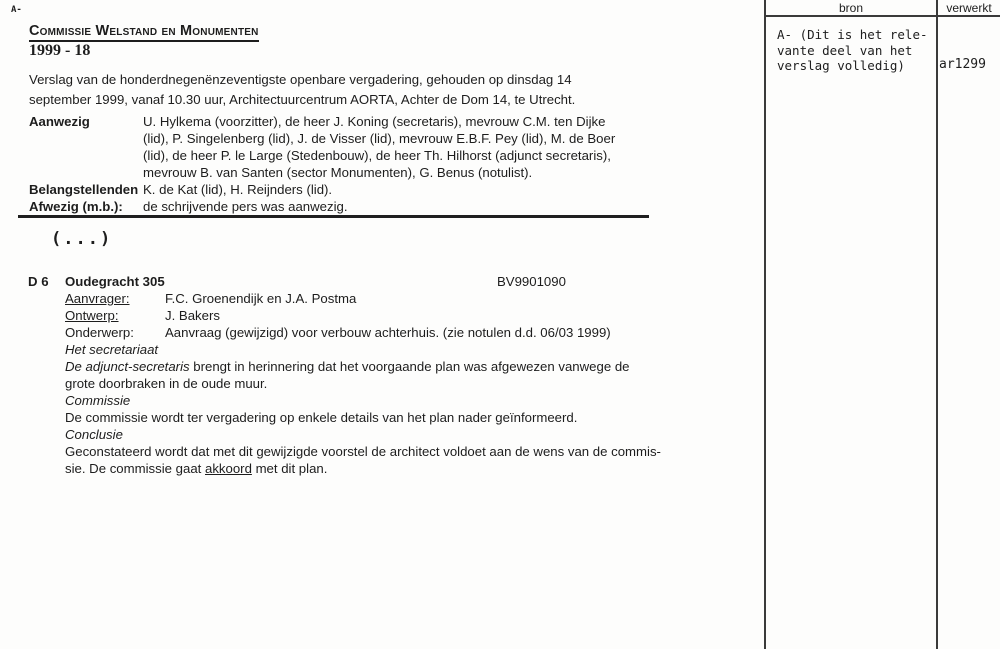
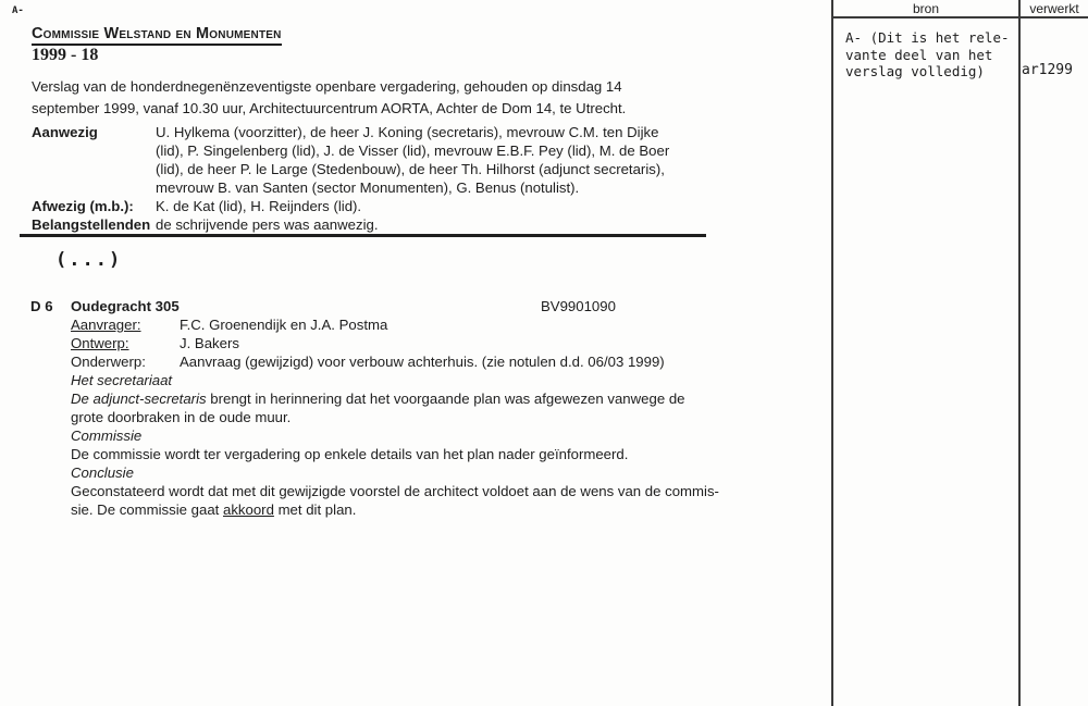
  A-
  Commissie Welstand en Monumenten
  1999 - 18
  Verslag van de honderdnegenënzeventigste openbare vergadering, gehouden op dinsdag 14
  september 1999, vanaf 10.30 uur, Architectuurcentrum AORTA, Achter de Dom 14, te Utrecht.
  Aanwezig
  U. Hylkema (voorzitter), de heer J. Koning (secretaris), mevrouw C.M. ten Dijke
  (lid), P. Singelenberg (lid), J. de Visser (lid), mevrouw E.B.F. Pey (lid), M. de Boer
  (lid), de heer P. le Large (Stedenbouw), de heer Th. Hilhorst (adjunct secretaris),
  mevrouw B. van Santen (sector Monumenten), G. Benus (notulist).
- Belangstellenden
+ Afwezig (m.b.):
  K. de Kat (lid), H. Reijnders (lid).
- Afwezig (m.b.):
+ Belangstellenden
  de schrijvende pers was aanwezig.
  (...)
  D 6 Oudegracht 305
  BV9901090
  Aanvrager:
  F.C. Groenendijk en J.A. Postma
  Ontwerp:
  J. Bakers
  Onderwerp:
  Aanvraag (gewijzigd) voor verbouw achterhuis. (zie notulen d.d. 06/03 1999)
  Het secretariaat
  De adjunct-secretaris brengt in herinnering dat het voorgaande plan was afgewezen vanwege de
  grote doorbraken in de oude muur.
  Commissie
  De commissie wordt ter vergadering op enkele details van het plan nader geïnformeerd.
  Conclusie
  Geconstateerd wordt dat met dit gewijzigde voorstel de architect voldoet aan de wens van de commis-
  sie. De commissie gaat akkoord met dit plan.
  bron
  verwerkt
  A- (Dit is het rele-
  vante deel van het
  verslag volledig)
  ar1299
